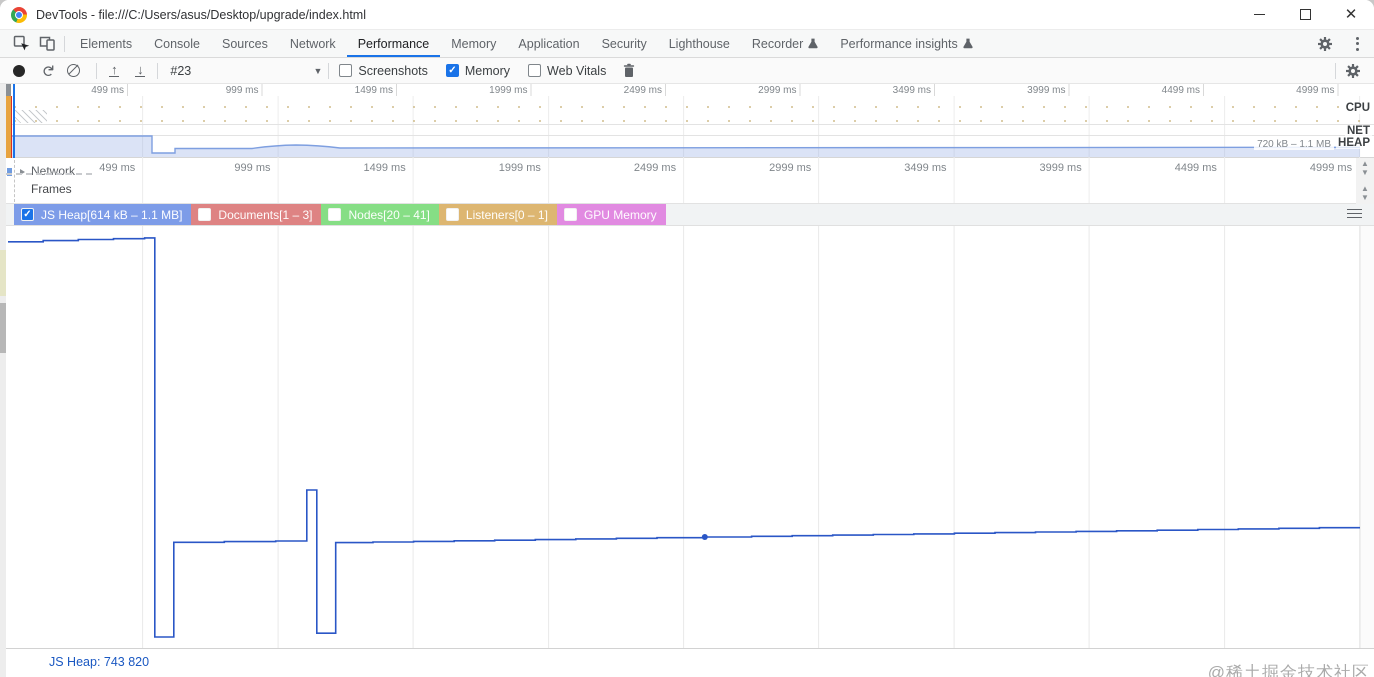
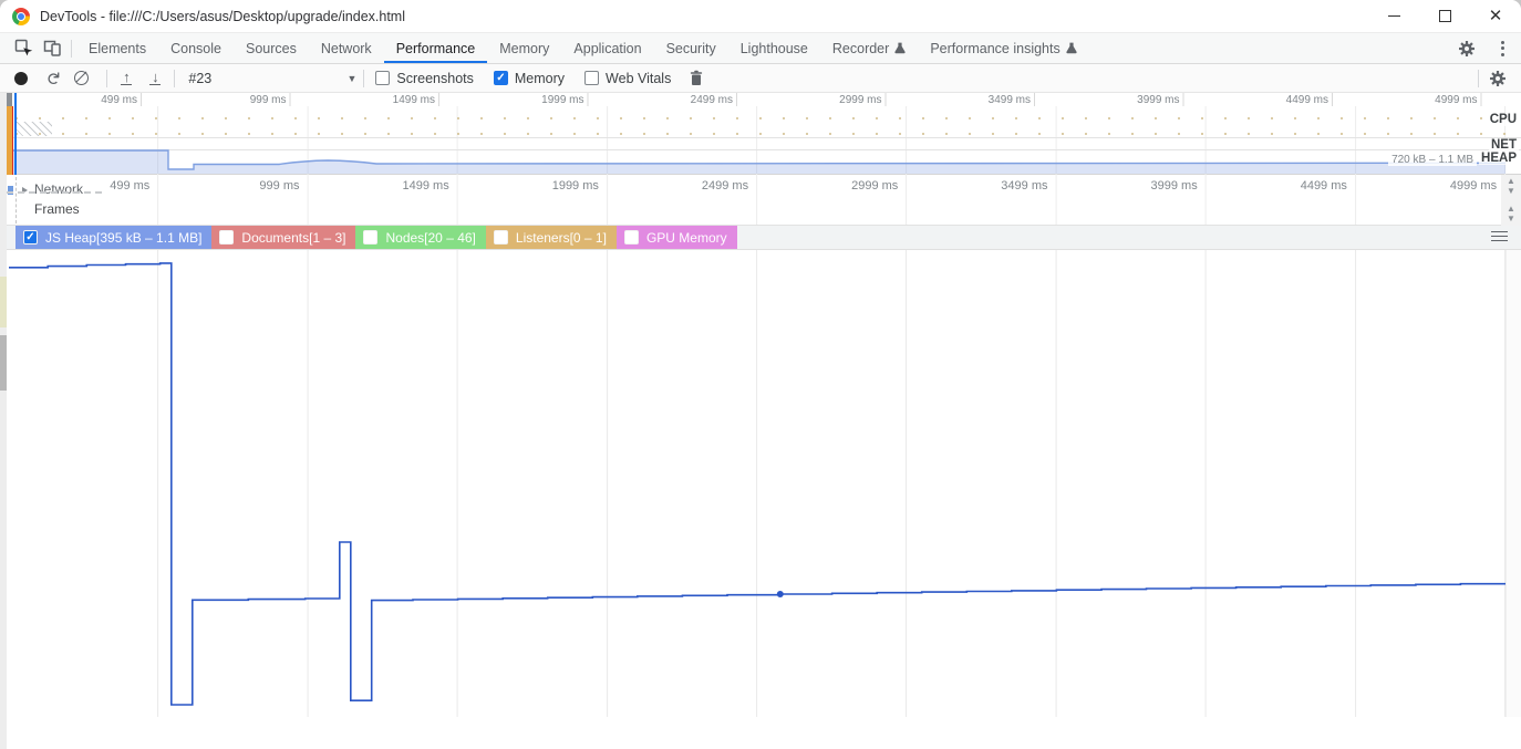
  DevTools - file:///C:/Users/asus/Desktop/upgrade/index.html
  ✕
  Elements
  Console
  Sources
  Network
  Performance
  Memory
  Application
  Security
  Lighthouse
  Recorder
  Performance insights
  ↑
  ↓
  #23
  ▼
  Screenshots
  ✓
  Memory
  Web Vitals
  499 ms
  999 ms
  1499 ms
  1999 ms
  2499 ms
  2999 ms
  3499 ms
  3999 ms
  4499 ms
  4999 ms
  CPU
  NET
  HEAP
  720 kB – 1.1 MB
  499 ms
  999 ms
  1499 ms
  1999 ms
  2499 ms
  2999 ms
  3499 ms
  3999 ms
  4499 ms
  4999 ms
  Network
  Frames
  ▲
  ▼
  ▲
  ▼
  ✓
- JS Heap[614 kB – 1.1 MB]
+ JS Heap[395 kB – 1.1 MB]
  Documents[1 – 3]
- Nodes[20 – 41]
+ Nodes[20 – 46]
  Listeners[0 – 1]
  GPU Memory
- JS Heap: 743 820
- @稀土掘金技术社区
